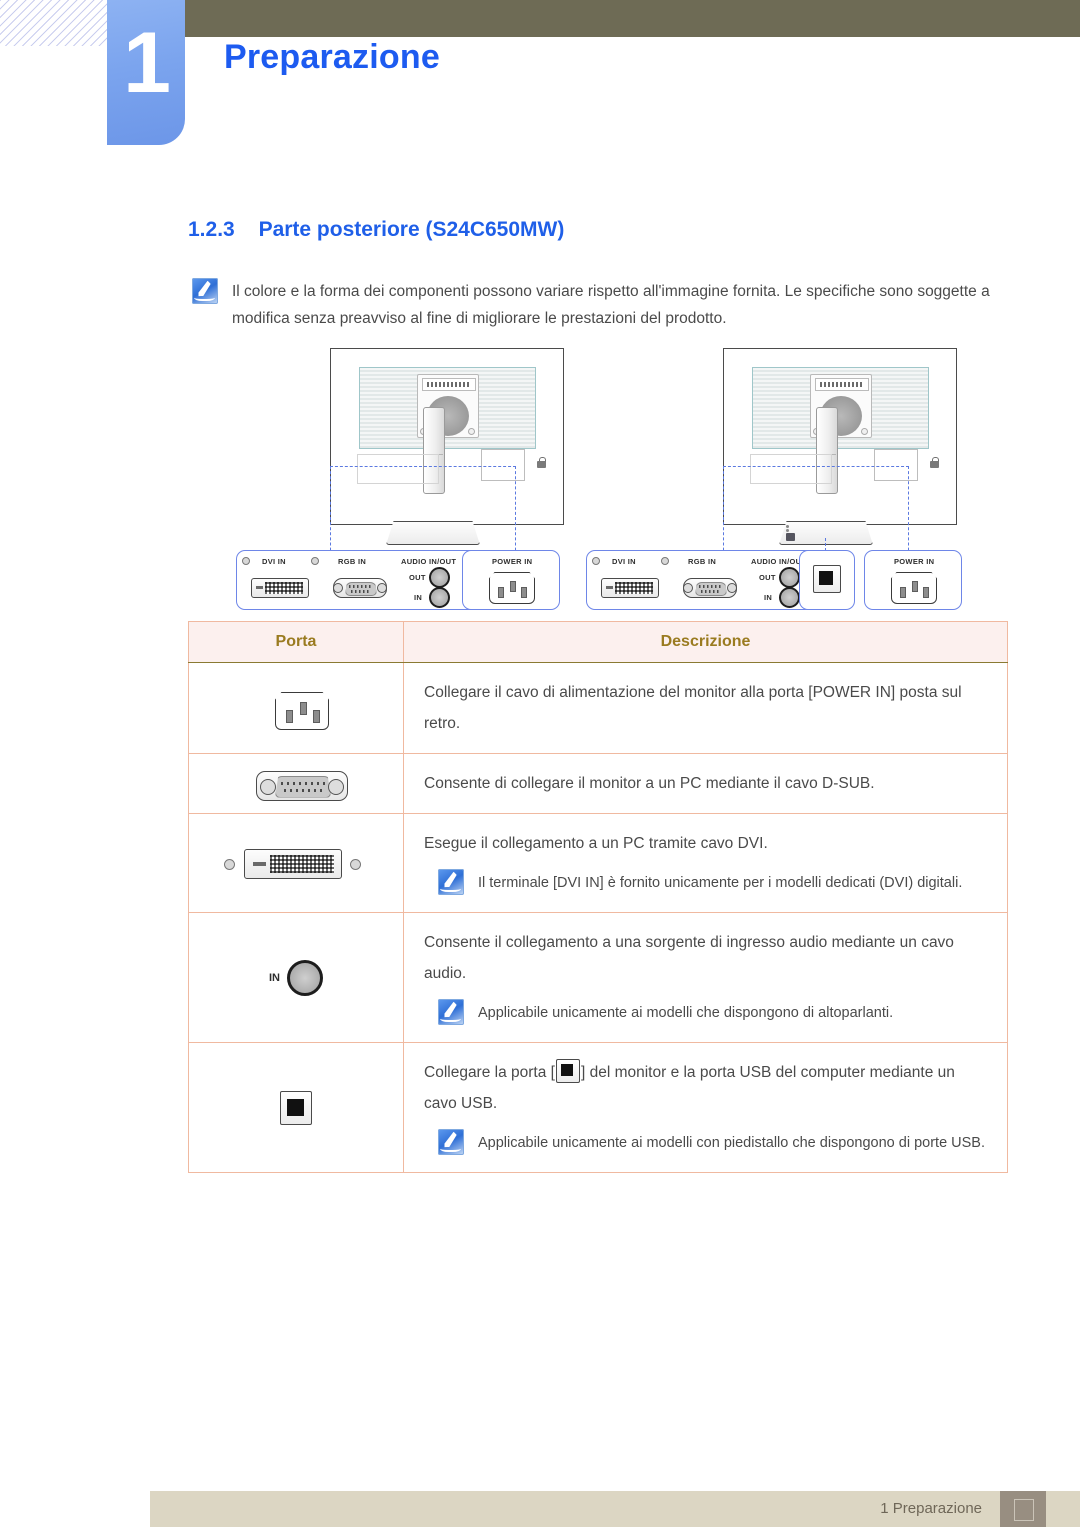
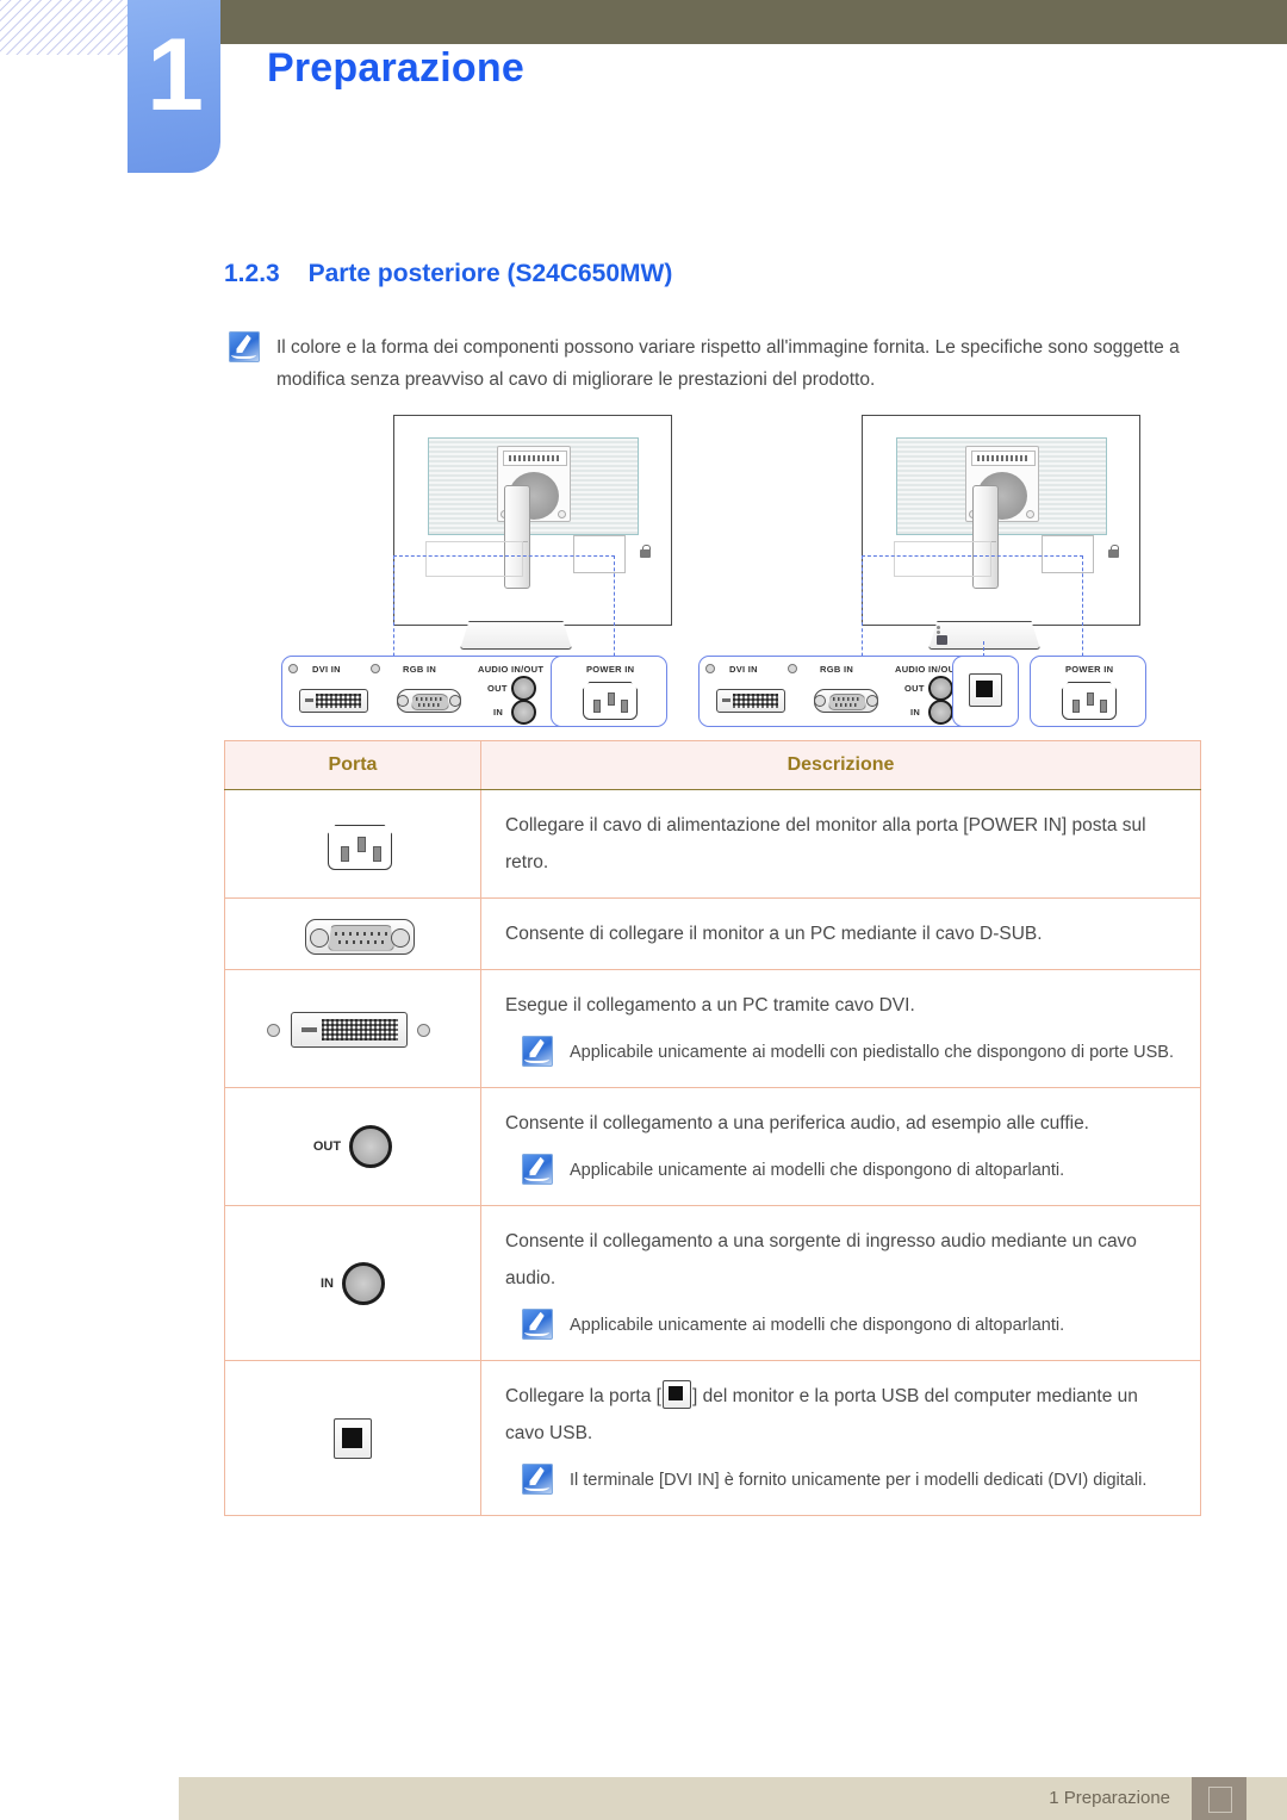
  1
  Preparazione
  1.2.3 Parte posteriore (S24C650MW)
- Il colore e la forma dei componenti possono variare rispetto all'immagine fornita. Le specifiche sono soggette a modifica senza preavviso al fine di migliorare le prestazioni del prodotto.
+ Il colore e la forma dei componenti possono variare rispetto all'immagine fornita. Le specifiche sono soggette a modifica senza preavviso al cavo di migliorare le prestazioni del prodotto.
  DVI IN
  RGB IN
  AUDIO IN/OUT
  OUT
  IN
  POWER IN
  DVI IN
  RGB IN
  AUDIO IN/O
  OUT
  IN
  POWER IN
  Porta	Descrizione
  	Collegare il cavo di alimentazione del monitor alla porta [POWER IN] posta sul retro.
  	Consente di collegare il monitor a un PC mediante il cavo D-SUB.
- 	Esegue il collegamento a un PC tramite cavo DVI. Il terminale [DVI IN] è fornito unicamente per i modelli dedicati (DVI) digitali.
+ 	Esegue il collegamento a un PC tramite cavo DVI. Applicabile unicamente ai modelli con piedistallo che dispongono di porte USB.
+ OUT	Consente il collegamento a una periferica audio, ad esempio alle cuffie. Applicabile unicamente ai modelli che dispongono di altoparlanti.
  IN	Consente il collegamento a una sorgente di ingresso audio mediante un cavo audio. Applicabile unicamente ai modelli che dispongono di altoparlanti.
- 	Collegare la porta [ ] del monitor e la porta USB del computer mediante un cavo USB. Applicabile unicamente ai modelli con piedistallo che dispongono di porte USB.
+ 	Collegare la porta [ ] del monitor e la porta USB del computer mediante un cavo USB. Il terminale [DVI IN] è fornito unicamente per i modelli dedicati (DVI) digitali.
  1 Preparazione
